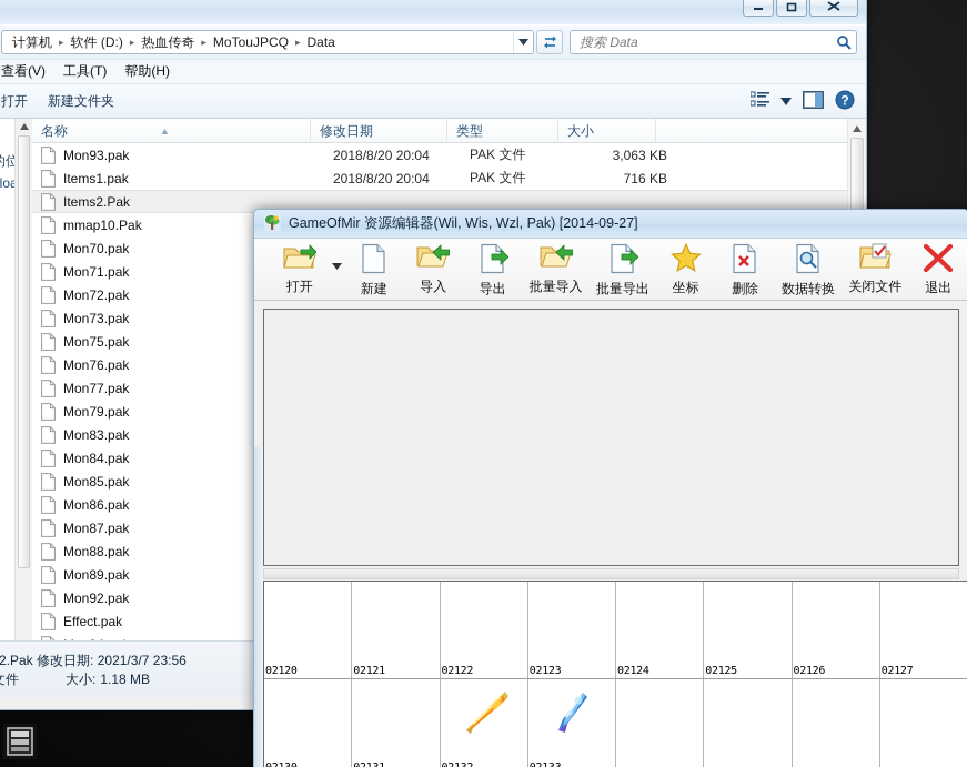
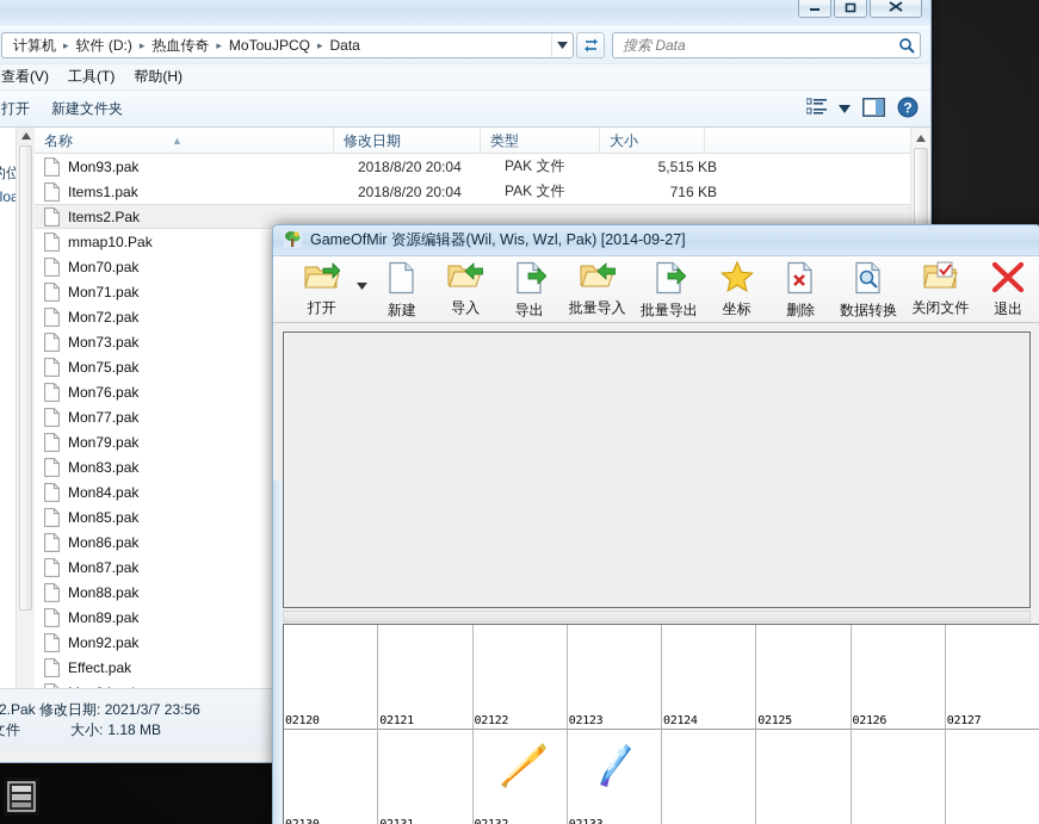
  计算机
  ▸
  软件 (D:)
  ▸
  热血传奇
  ▸
  MoTouJPCQ
  ▸
  Data
  搜索 Data
  查看(V)
  工具(T)
  帮助(H)
  打开
  新建文件夹
  ?
  名称
  ▲
  修改日期
  类型
  大小
  Mon93.pak
  2018/8/20 20:04
  PAK 文件
- 3,063 KB
+ 5,515 KB
  Items1.pak
  2018/8/20 20:04
  PAK 文件
  716 KB
  Items2.Pak
  mmap10.Pak
  Mon70.pak
  Mon71.pak
  Mon72.pak
  Mon73.pak
  Mon75.pak
  Mon76.pak
  Mon77.pak
  Mon79.pak
  Mon83.pak
  Mon84.pak
  Mon85.pak
  Mon86.pak
  Mon87.pak
  Mon88.pak
  Mon89.pak
  Mon92.pak
  Effect.pak
  2.Pak 修改日期: 2021/3/7 23:56
  大小:
  1.18 MB
  GameOfMir 资源编辑器(Wil, Wis, Wzl, Pak) [2014-09-27]
  打开
  新建
  导入
  导出
  批量导入
  批量导出
  坐标
  删除
  数据转换
  关闭文件
  退出
  02120
  02121
  02122
  02123
  02124
  02125
  02126
  02127
